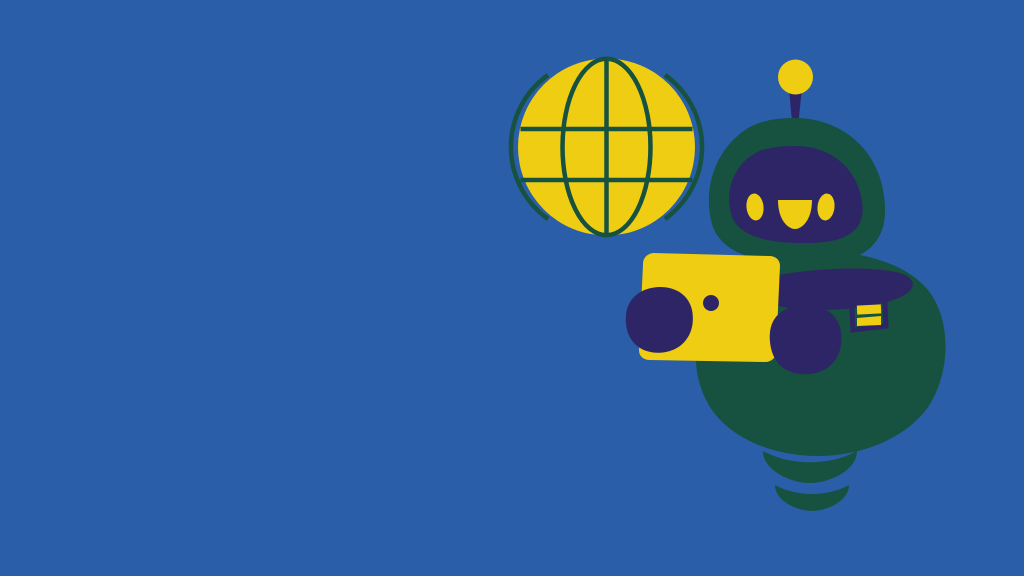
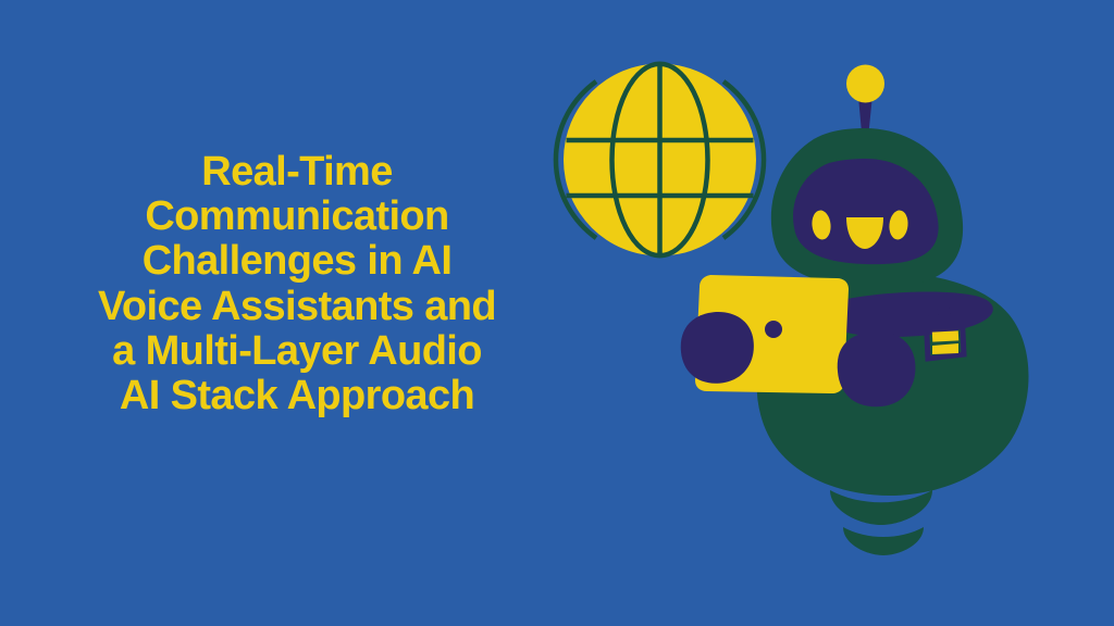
+ Real-Time
+ Communication
+ Challenges in AI
+ Voice Assistants and
+ a Multi-Layer Audio
+ AI Stack Approach
